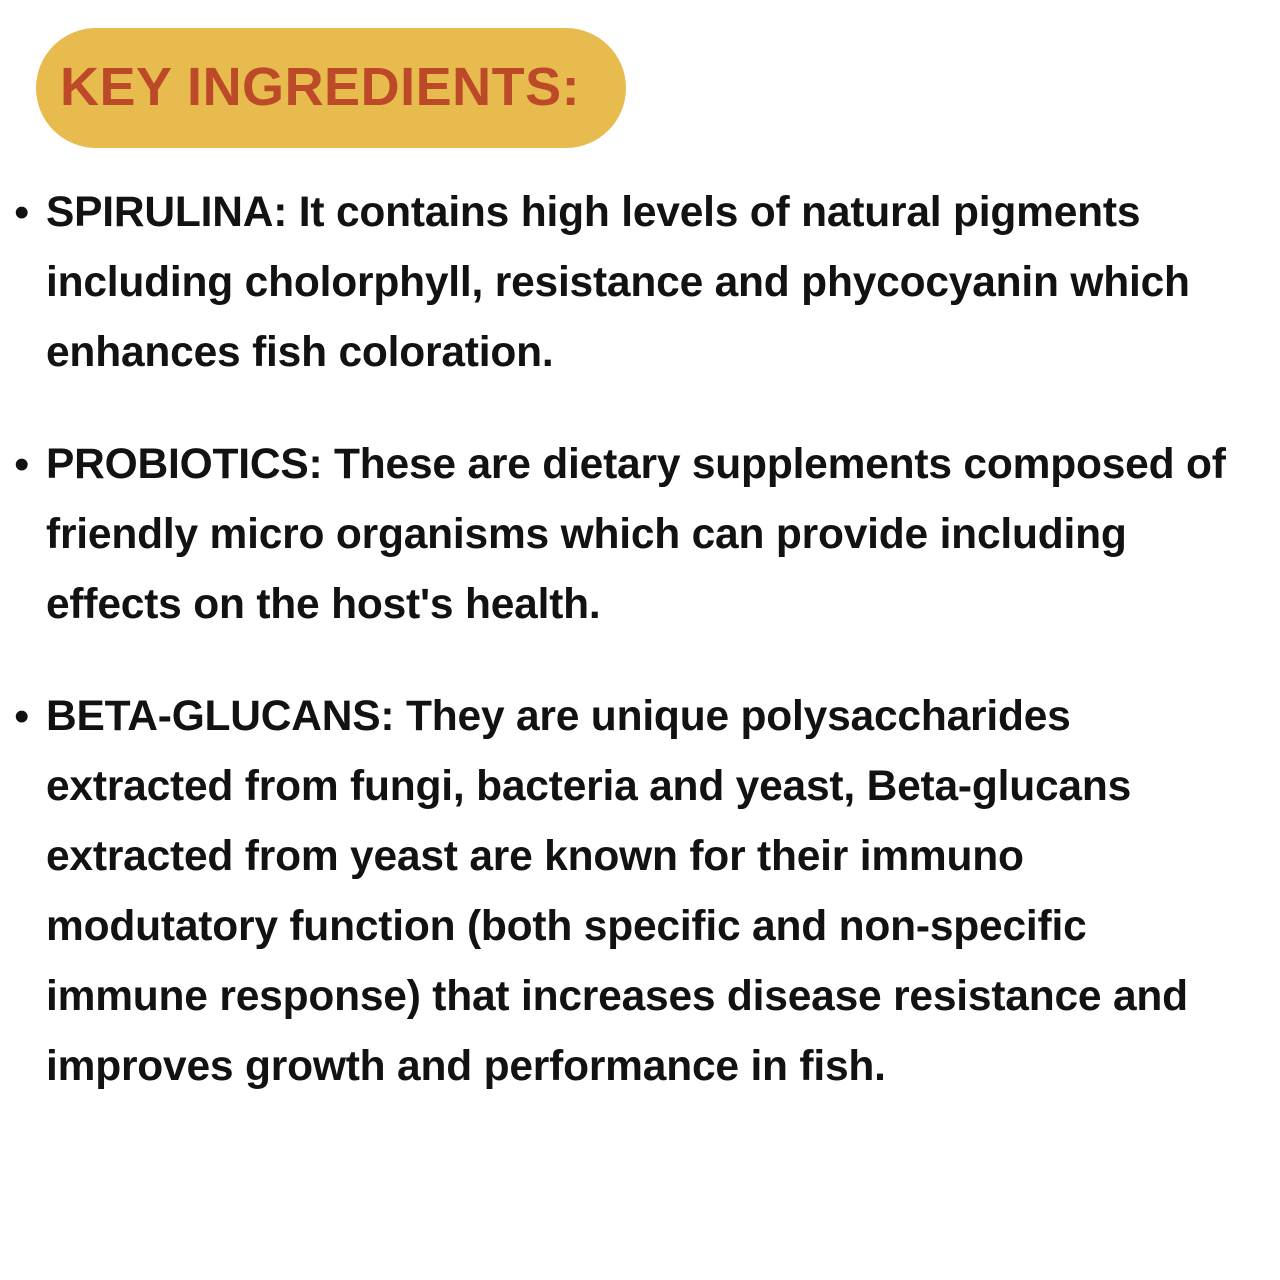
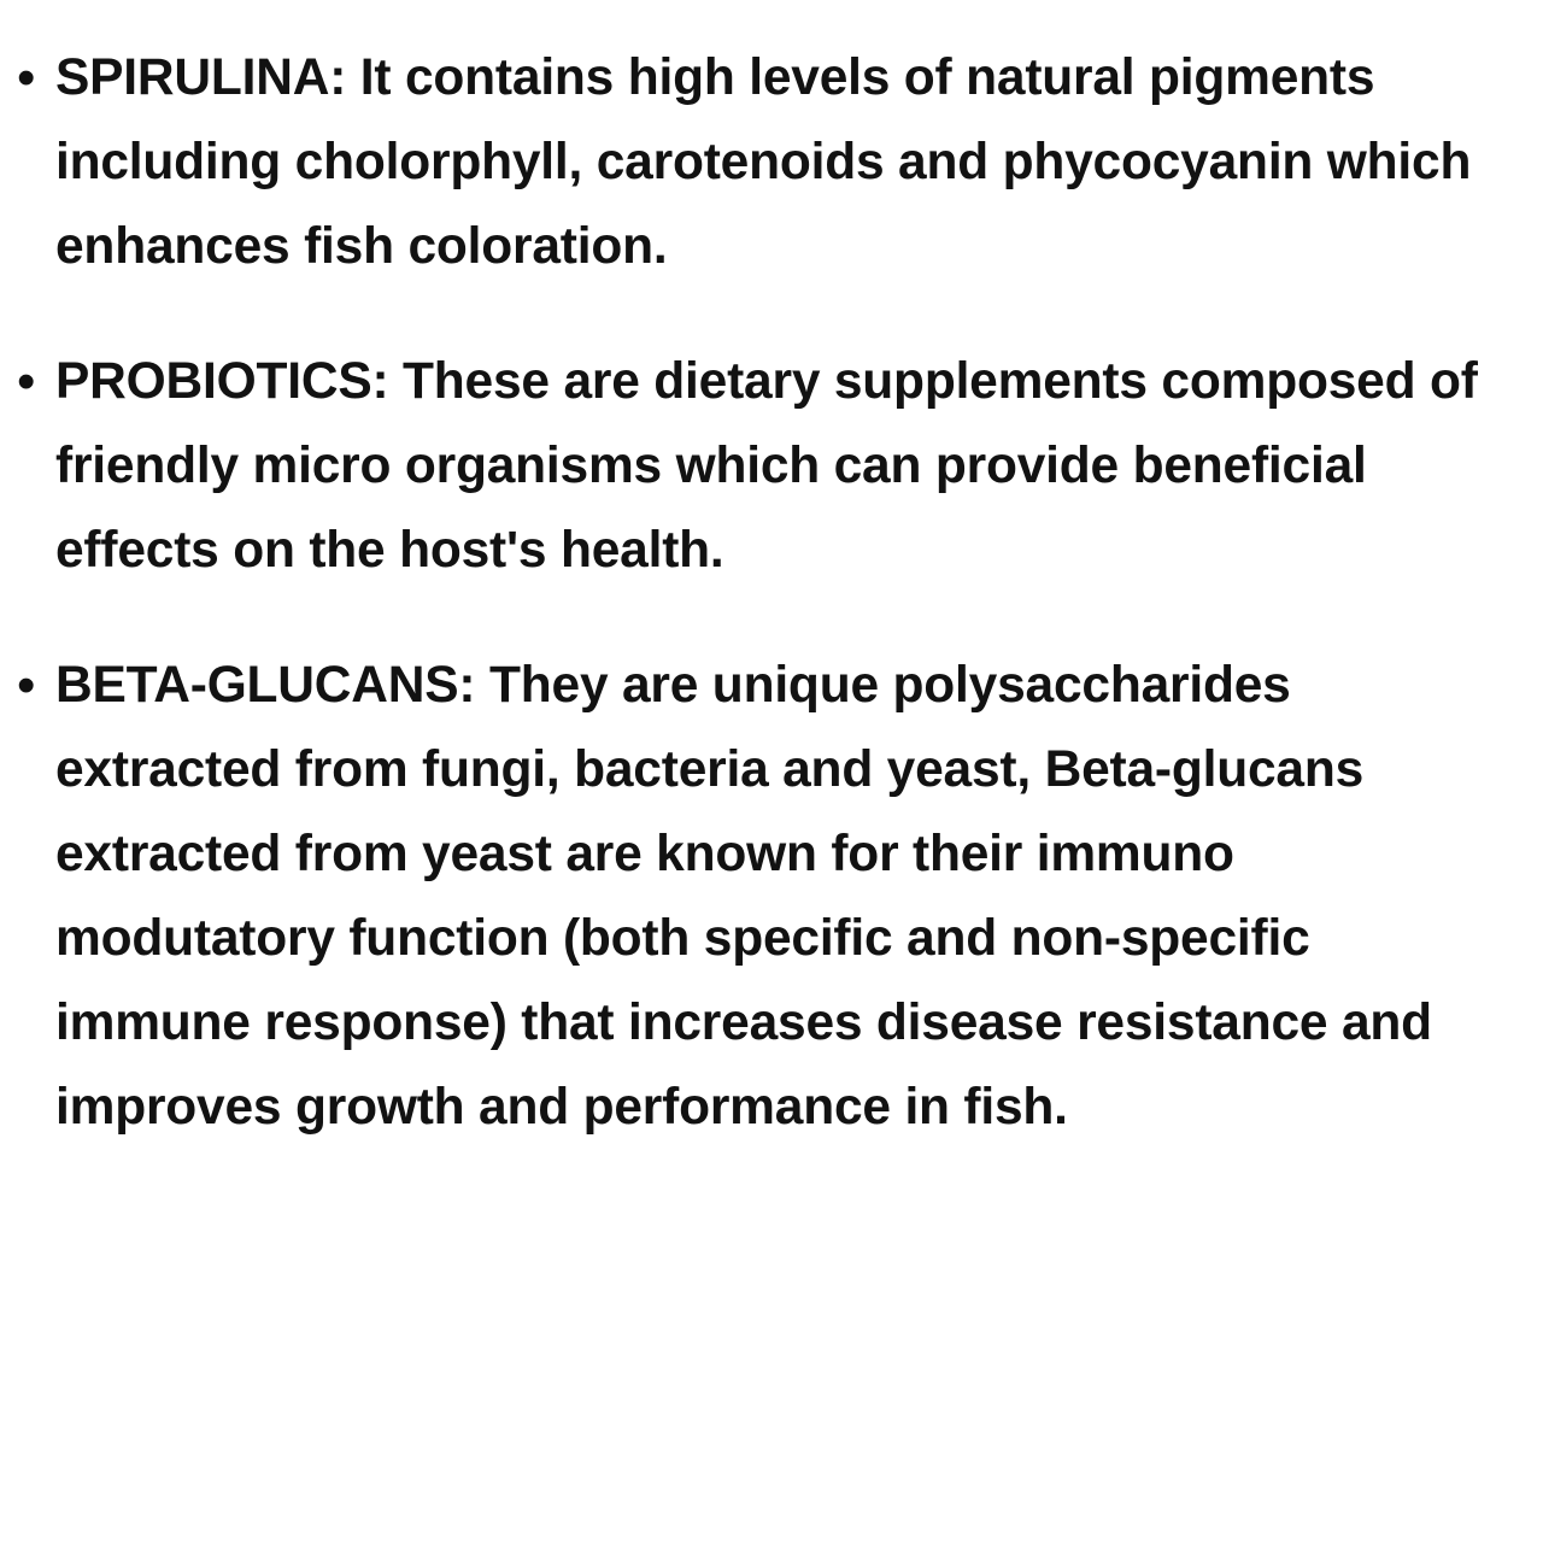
- KEY INGREDIENTS:
  •
- SPIRULINA: It contains high levels of natural pigments including cholorphyll, resistance and phycocyanin which enhances fish coloration.
+ SPIRULINA: It contains high levels of natural pigments including cholorphyll, carotenoids and phycocyanin which enhances fish coloration.
  •
- PROBIOTICS: These are dietary supplements composed of friendly micro organisms which can provide including effects on the host's health.
+ PROBIOTICS: These are dietary supplements composed of friendly micro organisms which can provide beneficial effects on the host's health.
  •
  BETA-GLUCANS: They are unique polysaccharides extracted from fungi, bacteria and yeast, Beta-glucans extracted from yeast are known for their immuno modutatory function (both specific and non-specific immune response) that increases disease resistance and improves growth and performance in fish.
